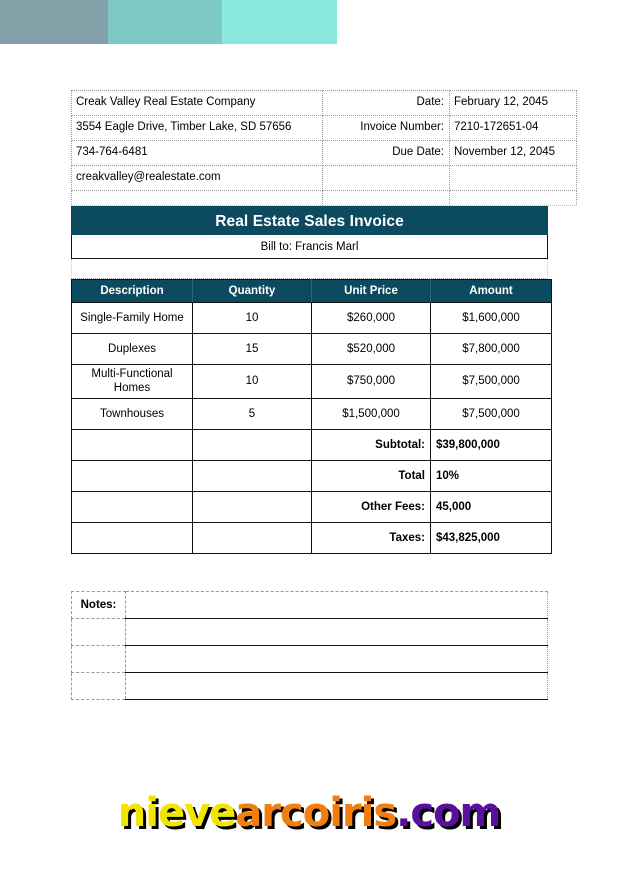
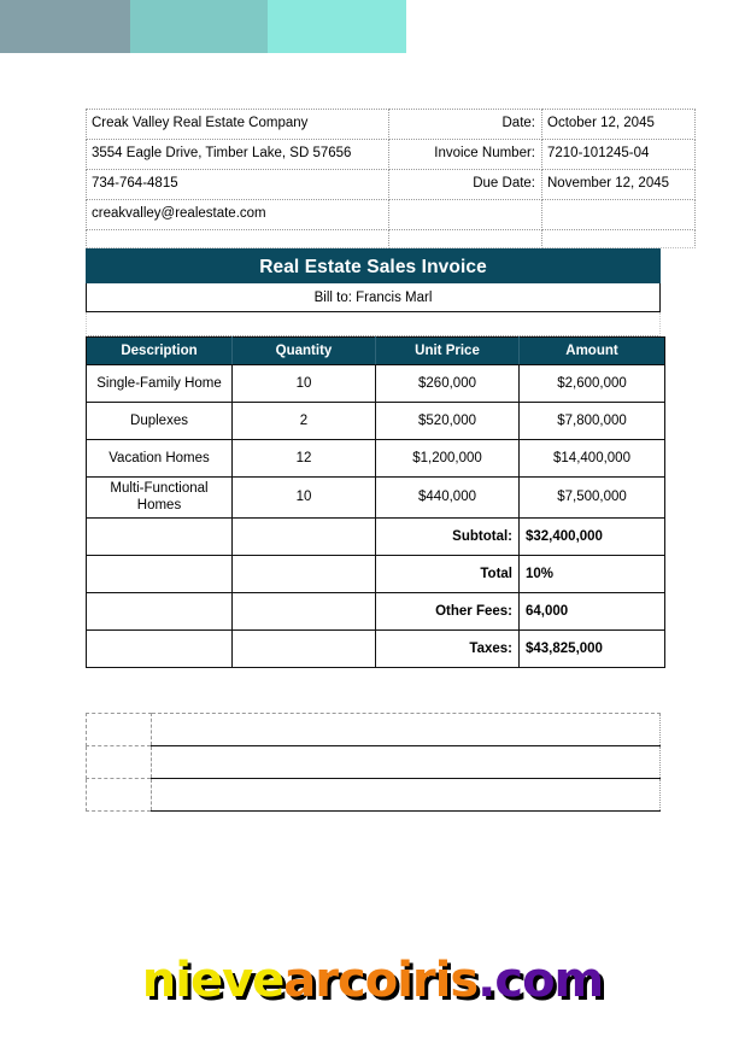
- Creak Valley Real Estate Company	Date:	February 12, 2045
+ Creak Valley Real Estate Company	Date:	October 12, 2045
- 3554 Eagle Drive, Timber Lake, SD 57656	Invoice Number:	7210-172651-04
+ 3554 Eagle Drive, Timber Lake, SD 57656	Invoice Number:	7210-101245-04
- 734-764-6481	Due Date:	November 12, 2045
+ 734-764-4815	Due Date:	November 12, 2045
  creakvalley@realestate.com
  Real Estate Sales Invoice
  Bill to: Francis Marl
  Description	Quantity	Unit Price	Amount
- Single-Family Home	10	$260,000	$1,600,000
+ Single-Family Home	10	$260,000	$2,600,000
- Duplexes	15	$520,000	$7,800,000
+ Duplexes	2	$520,000	$7,800,000
+ Vacation Homes	12	$1,200,000	$14,400,000
- Multi-Functional Homes	10	$750,000	$7,500,000
+ Multi-Functional Homes	10	$440,000	$7,500,000
- Townhouses	5	$1,500,000	$7,500,000
- 		Subtotal:	$39,800,000
+ 		Subtotal:	$32,400,000
  		Total	10%
- 		Other Fees:	45,000
+ 		Other Fees:	64,000
  		Taxes:	$43,825,000
- Notes:
  nievearcoiris.com
